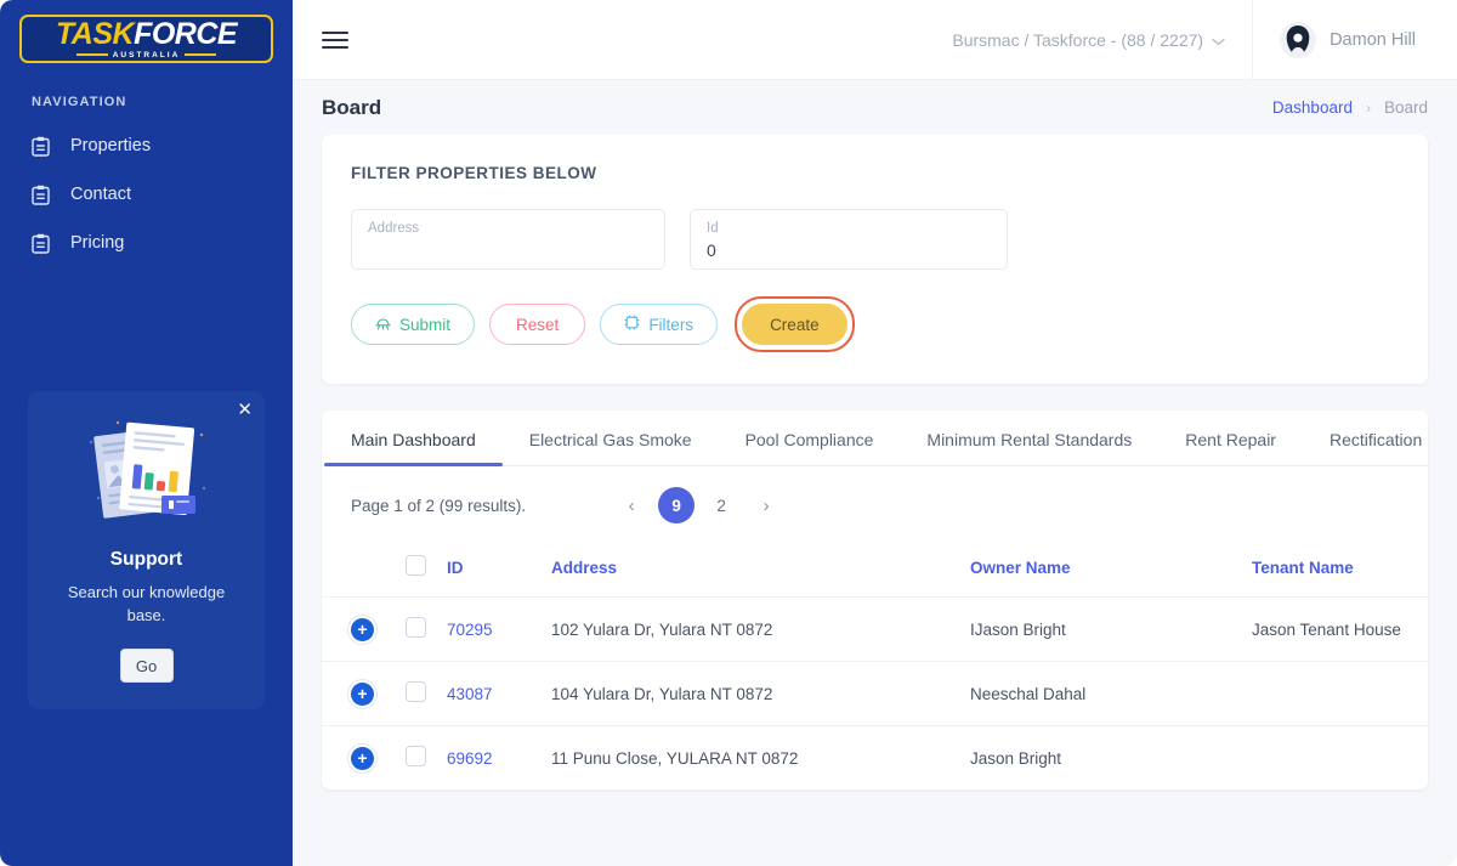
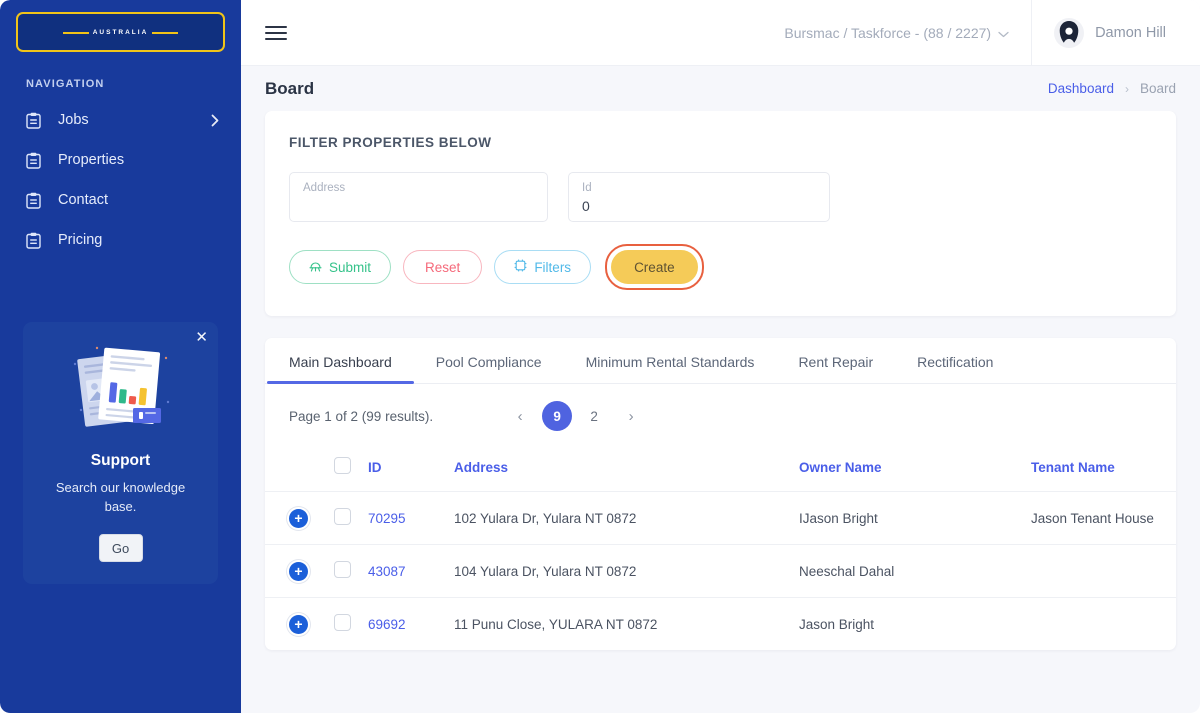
- TASKFORCE
  NAVIGATION
+ Jobs
  Properties
  Contact
  Pricing
  ✕
  Support
  Search our knowledge base.
  Go
  Bursmac / Taskforce - (88 / 2227)
  Damon Hill
  Board
  Dashboard
  ›
  Board
  FILTER PROPERTIES BELOW
  Address
  Id
  0
  Submit
  Reset
  Filters
  Create
  Main Dashboard
- Electrical Gas Smoke
  Pool Compliance
  Minimum Rental Standards
  Rent Repair
  Rectification
  Page 1 of 2 (99 results).
  ‹
  9
  2
  ›
  		ID	Address	Owner Name	Tenant Name
  +		70295	102 Yulara Dr, Yulara NT 0872	IJason Bright	Jason Tenant House
  +		43087	104 Yulara Dr, Yulara NT 0872	Neeschal Dahal
  +		69692	11 Punu Close, YULARA NT 0872	Jason Bright
